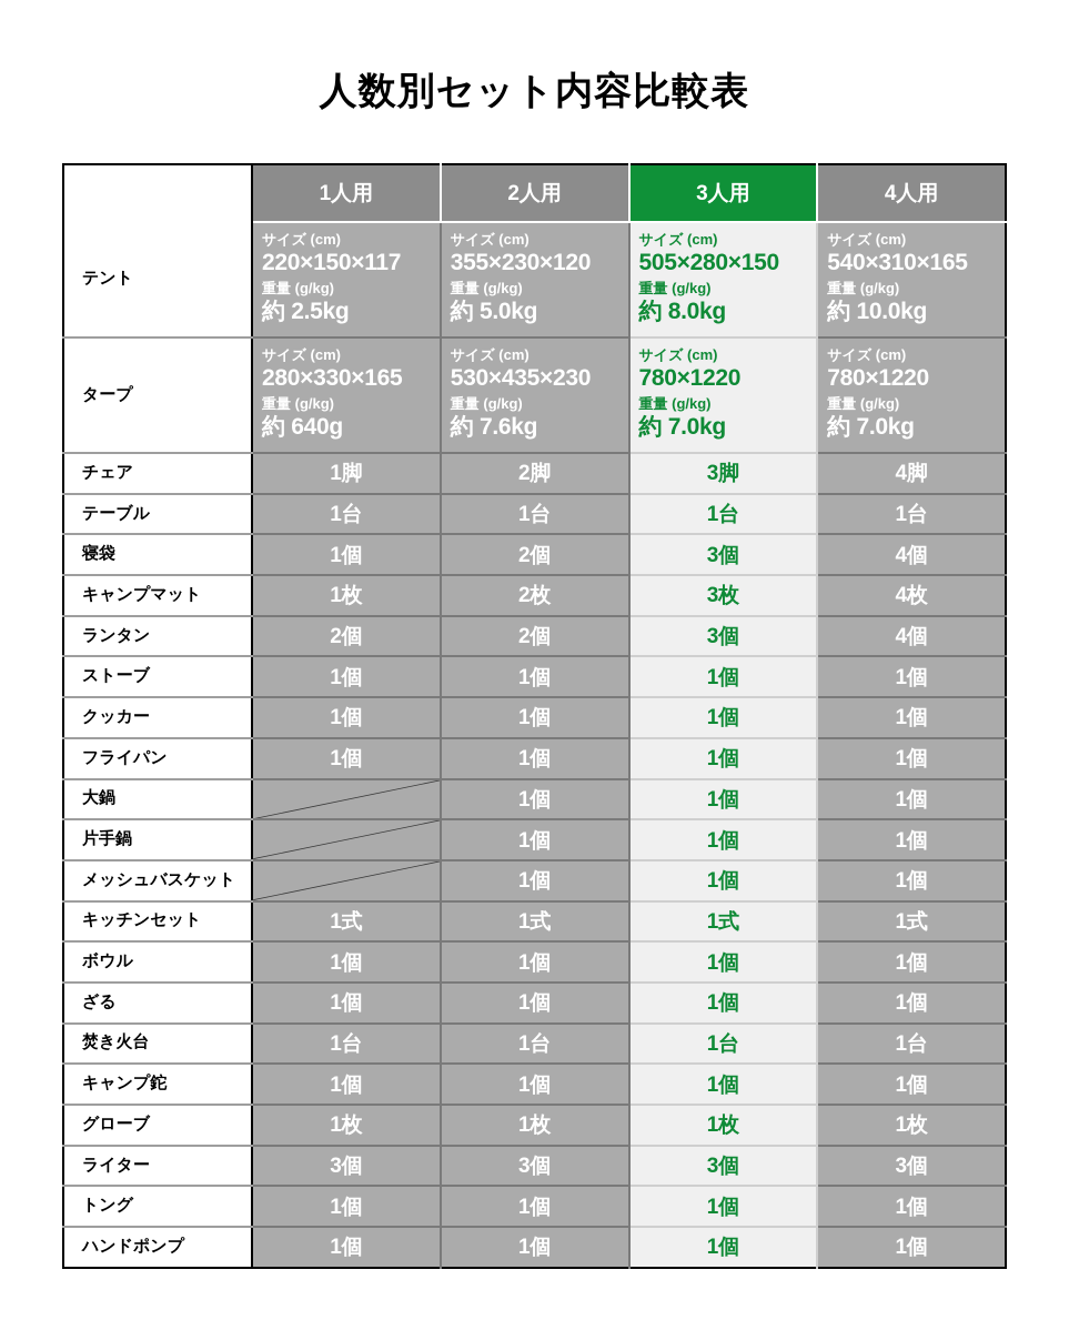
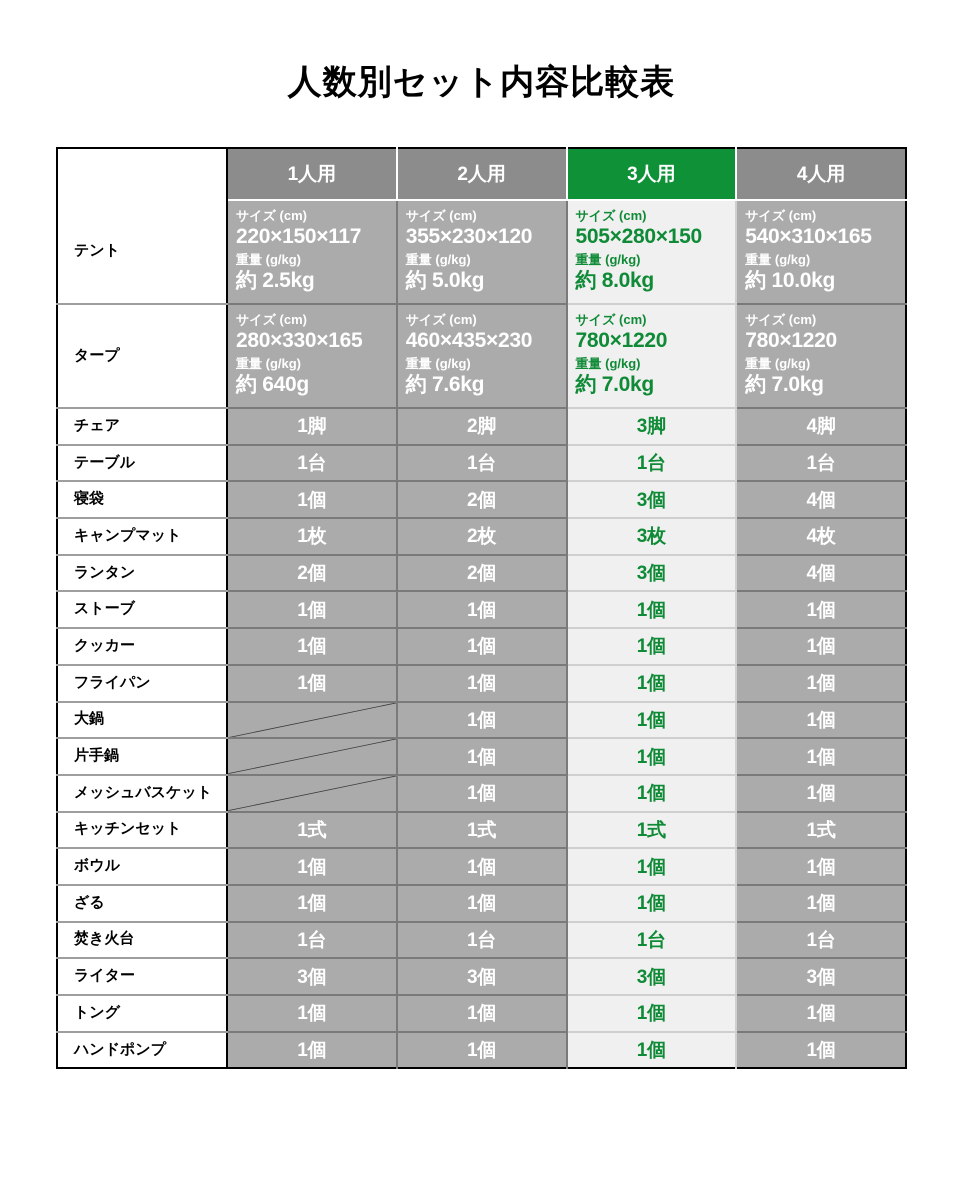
  人数別セット内容比較表
  	1人用	2人用	3人用	4人用
  テント	サイズ (cm)220×150×117重量 (g/kg)約 2.5kg	サイズ (cm)355×230×120重量 (g/kg)約 5.0kg	サイズ (cm)505×280×150重量 (g/kg)約 8.0kg	サイズ (cm)540×310×165重量 (g/kg)約 10.0kg
- タープ	サイズ (cm)280×330×165重量 (g/kg)約 640g	サイズ (cm)530×435×230重量 (g/kg)約 7.6kg	サイズ (cm)780×1220重量 (g/kg)約 7.0kg	サイズ (cm)780×1220重量 (g/kg)約 7.0kg
+ タープ	サイズ (cm)280×330×165重量 (g/kg)約 640g	サイズ (cm)460×435×230重量 (g/kg)約 7.6kg	サイズ (cm)780×1220重量 (g/kg)約 7.0kg	サイズ (cm)780×1220重量 (g/kg)約 7.0kg
  チェア	1脚	2脚	3脚	4脚
  テーブル	1台	1台	1台	1台
  寝袋	1個	2個	3個	4個
  キャンプマット	1枚	2枚	3枚	4枚
  ランタン	2個	2個	3個	4個
  ストーブ	1個	1個	1個	1個
  クッカー	1個	1個	1個	1個
  フライパン	1個	1個	1個	1個
  大鍋		1個	1個	1個
  片手鍋		1個	1個	1個
  メッシュバスケット		1個	1個	1個
  キッチンセット	1式	1式	1式	1式
  ボウル	1個	1個	1個	1個
  ざる	1個	1個	1個	1個
  焚き火台	1台	1台	1台	1台
- キャンプ鉈	1個	1個	1個	1個
- グローブ	1枚	1枚	1枚	1枚
  ライター	3個	3個	3個	3個
  トング	1個	1個	1個	1個
  ハンドポンプ	1個	1個	1個	1個
